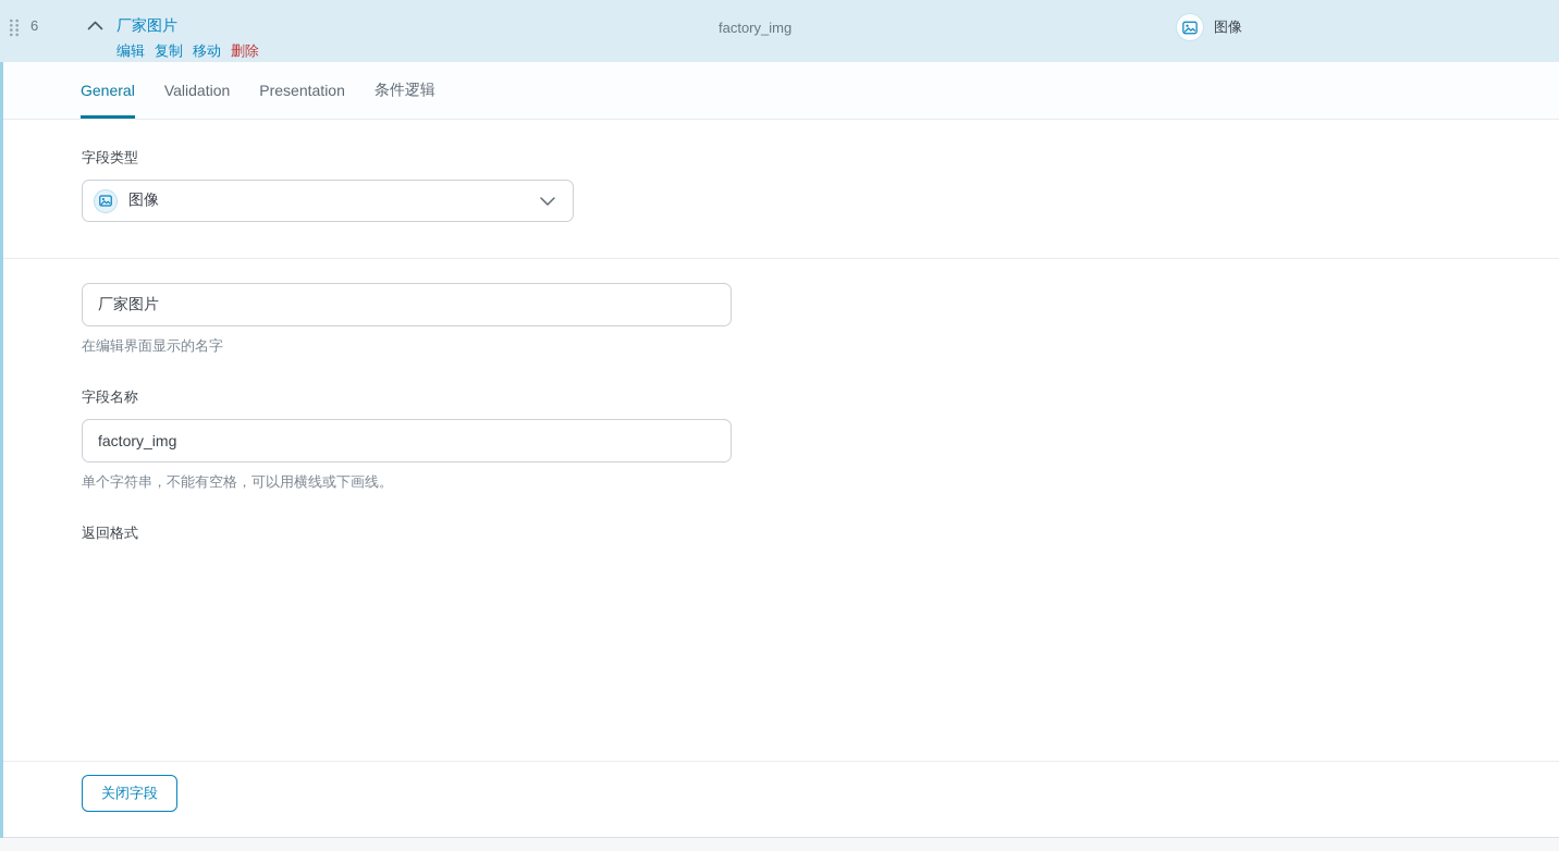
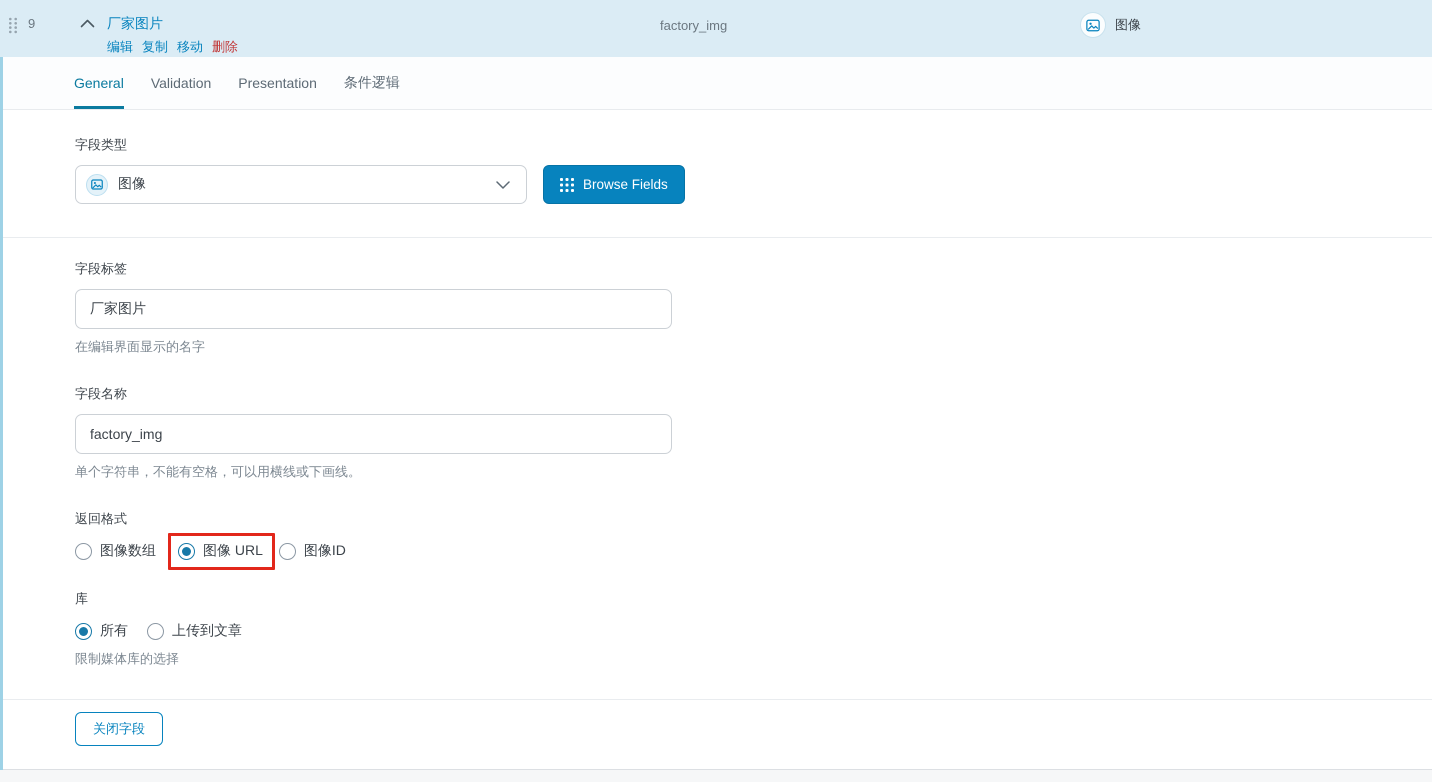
- 6
+ 9
  厂家图片
  编辑
  复制
  移动
  删除
  factory_img
  图像
  General
  Validation
  Presentation
  条件逻辑
  字段类型
  图像
+ Browse Fields
+ 字段标签
  厂家图片
  在编辑界面显示的名字
  字段名称
  factory_img
  单个字符串，不能有空格，可以用横线或下画线。
  返回格式
+ 图像数组
+ 图像 URL
+ 图像ID
+ 库
+ 所有
+ 上传到文章
+ 限制媒体库的选择
  关闭字段
